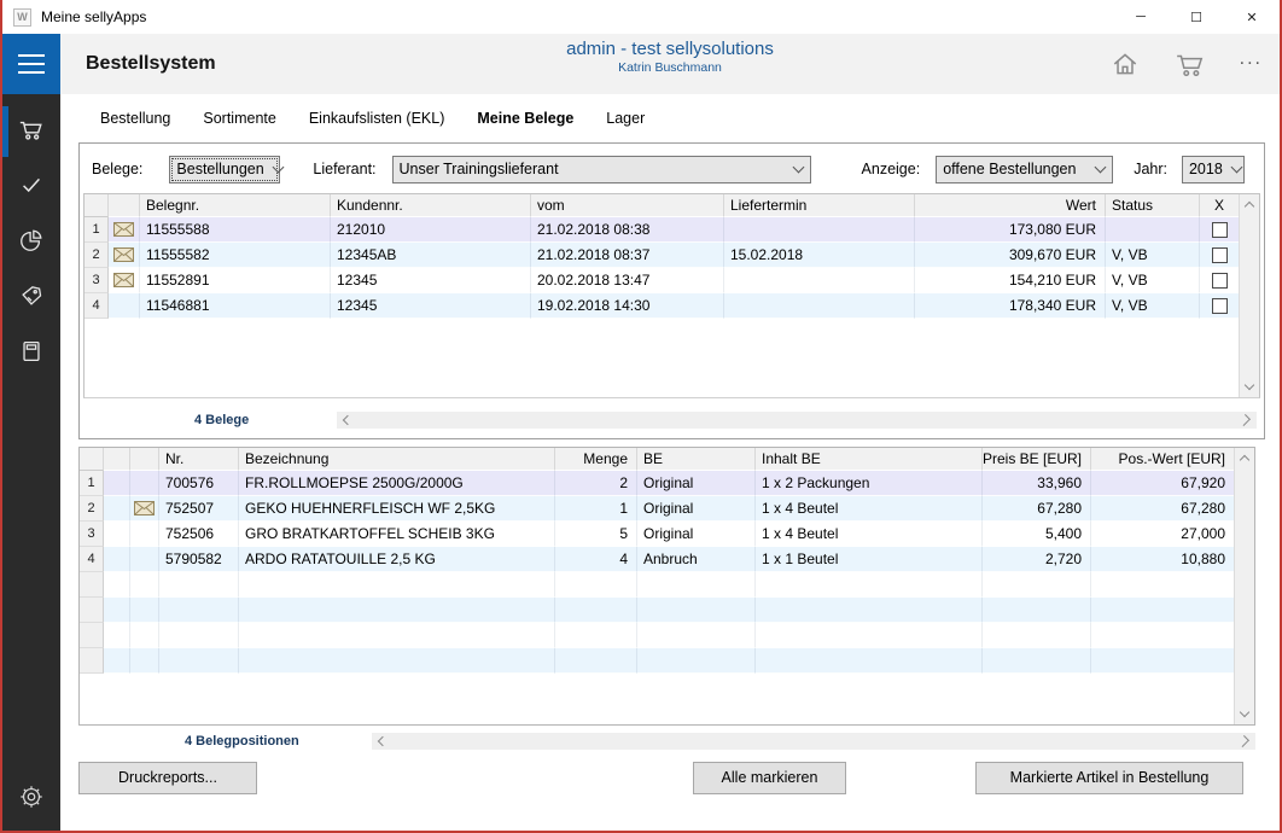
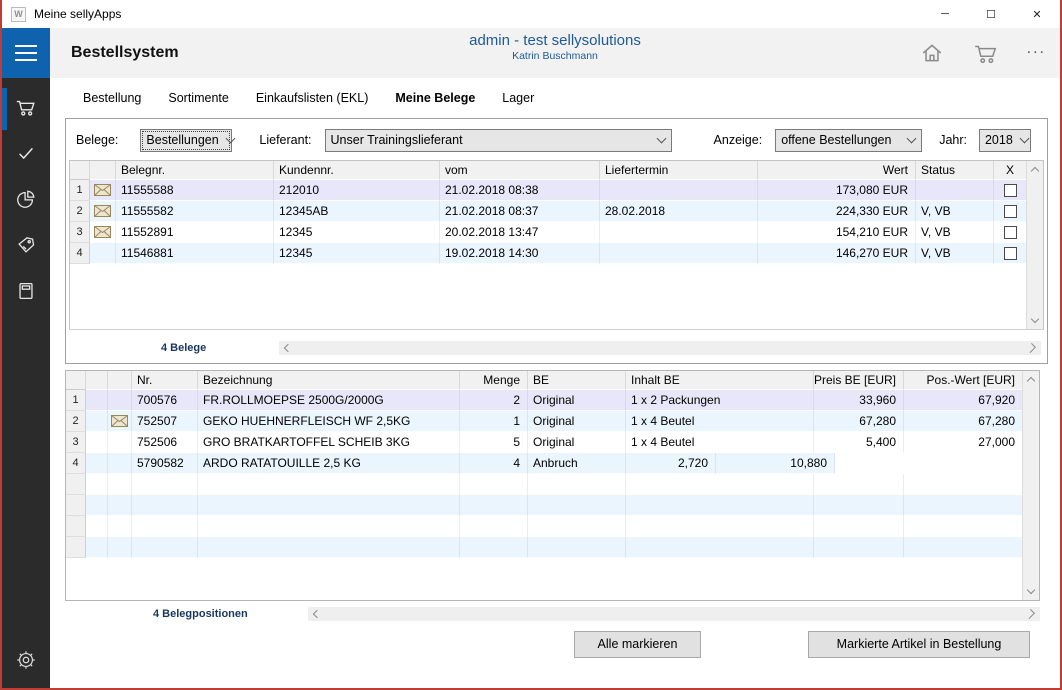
  W
  Meine sellyApps
  ─
  ☐
  ✕
  Bestellsystem
  admin - test sellysolutions
  Katrin Buschmann
  ...
  Bestellung
  Sortimente
  Einkaufslisten (EKL)
  Meine Belege
  Lager
  Belege:
  Bestellungen
  Lieferant:
  Unser Trainingslieferant
  Anzeige:
  offene Bestellungen
  Jahr:
  2018
  Belegnr.
  Kundennr.
  vom
  Liefertermin
  Wert
  Status
  X
  1
  11555588
  212010
  21.02.2018 08:38
  173,080 EUR
  2
  11555582
  12345AB
  21.02.2018 08:37
- 15.02.2018
+ 28.02.2018
- 309,670 EUR
+ 224,330 EUR
  V, VB
  3
  11552891
  12345
  20.02.2018 13:47
  154,210 EUR
  V, VB
  4
  11546881
  12345
  19.02.2018 14:30
- 178,340 EUR
+ 146,270 EUR
  V, VB
  4 Belege
  Nr.
  Bezeichnung
  Menge
  BE
  Inhalt BE
  Preis BE [EUR]
  Pos.-Wert [EUR]
  1
  700576
  FR.ROLLMOEPSE 2500G/2000G
  2
  Original
  1 x 2 Packungen
  33,960
  67,920
  2
  752507
  GEKO HUEHNERFLEISCH WF 2,5KG
  1
  Original
  1 x 4 Beutel
  67,280
  67,280
  3
  752506
  GRO BRATKARTOFFEL SCHEIB 3KG
  5
  Original
  1 x 4 Beutel
  5,400
  27,000
  4
  5790582
  ARDO RATATOUILLE 2,5 KG
  4
  Anbruch
- 1 x 1 Beutel
  2,720
  10,880
  4 Belegpositionen
- Druckreports...
  Alle markieren
  Markierte Artikel in Bestellung
